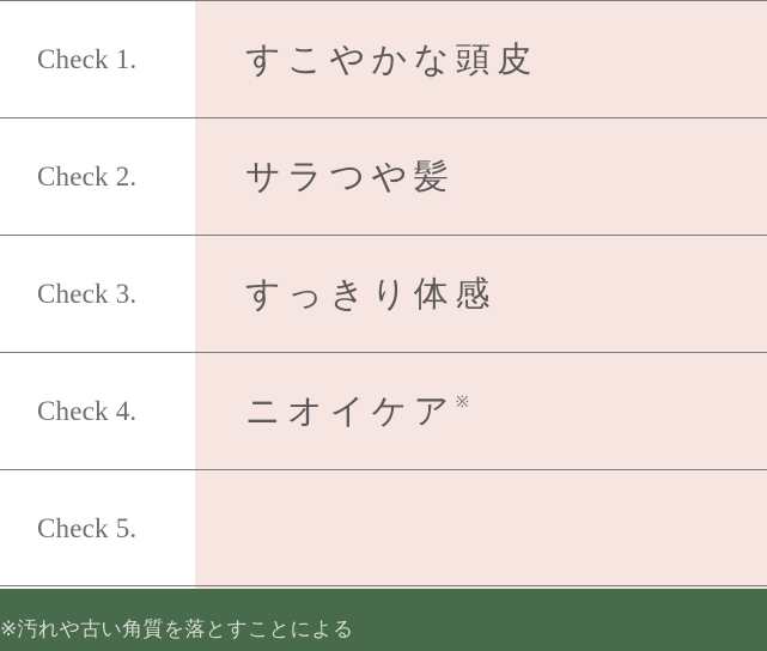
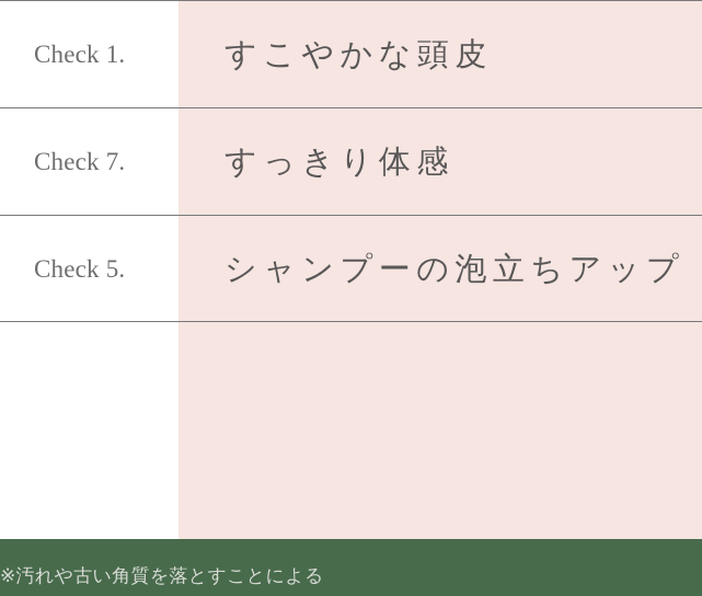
  Check 1.
  すこやかな頭皮
- Check 2.
- サラつや髪
- Check 3.
+ Check 7.
  すっきり体感
- Check 4.
- ニオイケア※
  Check 5.
+ シャンプーの泡立ちアップ
  ※汚れや古い角質を落とすことによる
